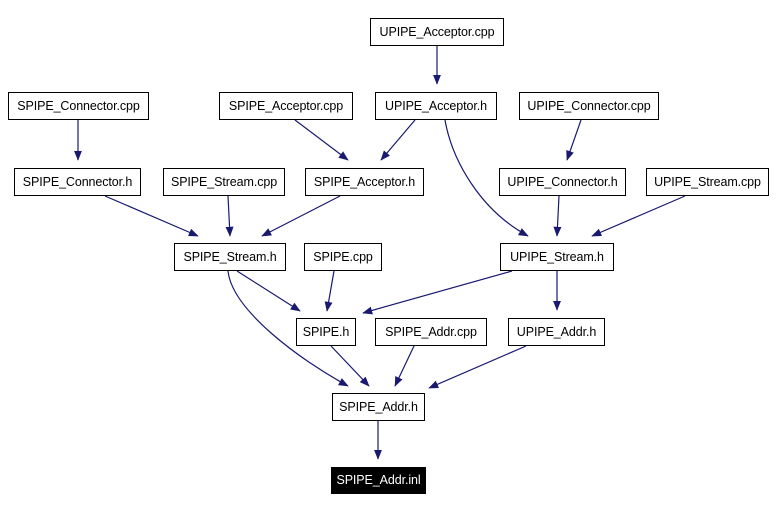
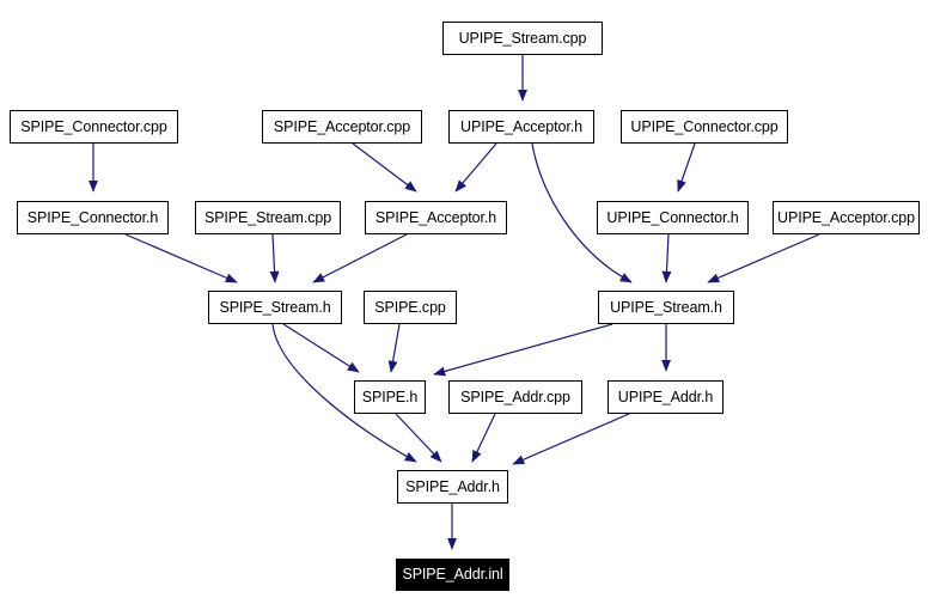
- UPIPE_Acceptor.cpp
+ UPIPE_Stream.cpp
  SPIPE_Connector.cpp
  SPIPE_Acceptor.cpp
  UPIPE_Acceptor.h
  UPIPE_Connector.cpp
  SPIPE_Connector.h
  SPIPE_Stream.cpp
  SPIPE_Acceptor.h
  UPIPE_Connector.h
- UPIPE_Stream.cpp
+ UPIPE_Acceptor.cpp
  SPIPE_Stream.h
  SPIPE.cpp
  UPIPE_Stream.h
  SPIPE.h
  SPIPE_Addr.cpp
  UPIPE_Addr.h
  SPIPE_Addr.h
  SPIPE_Addr.inl
